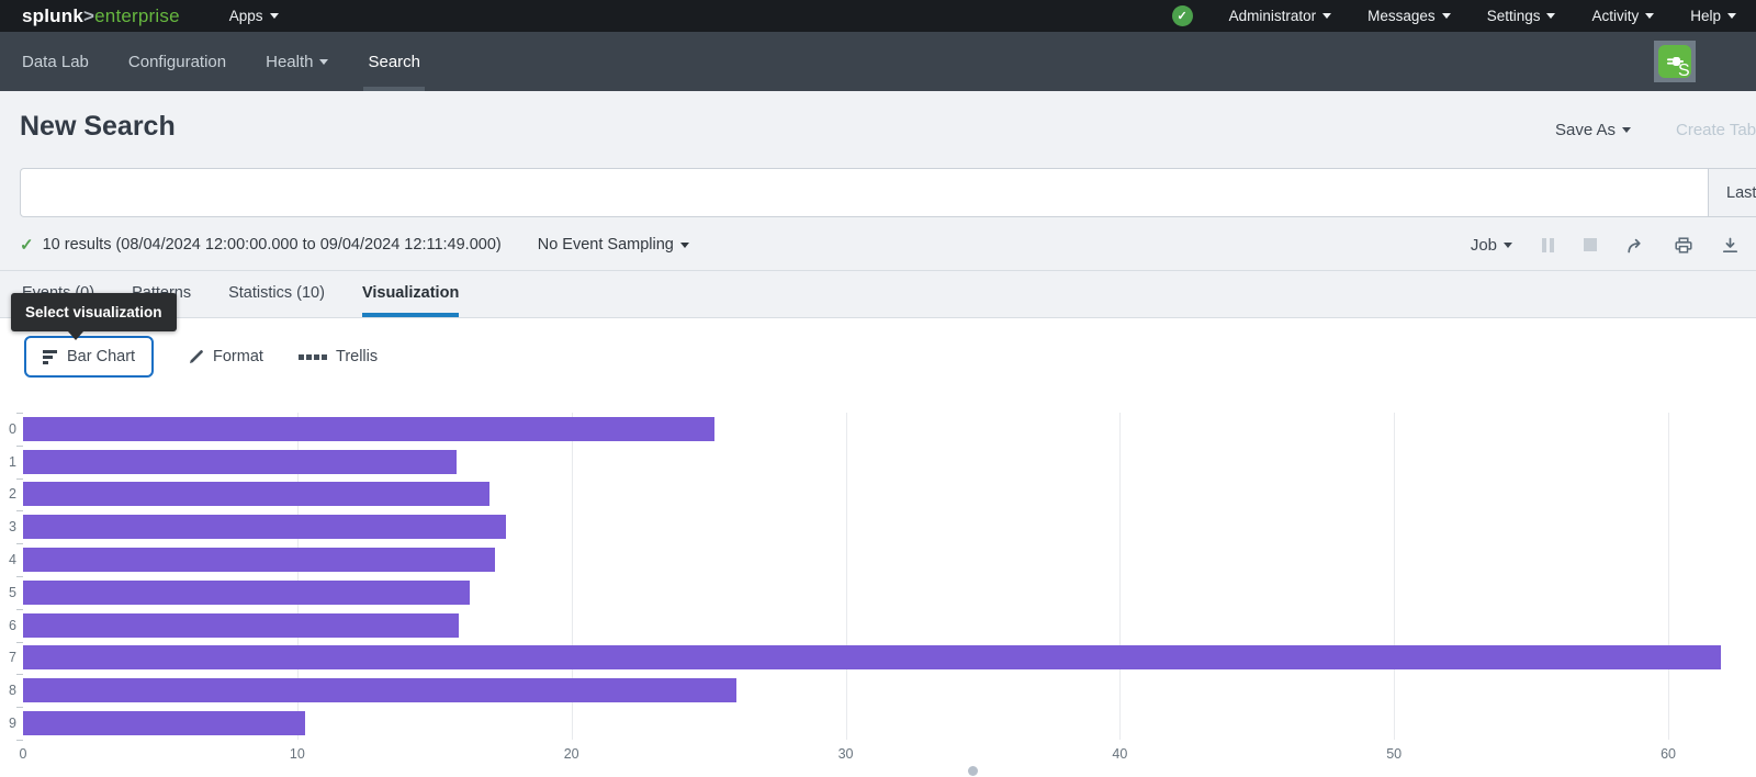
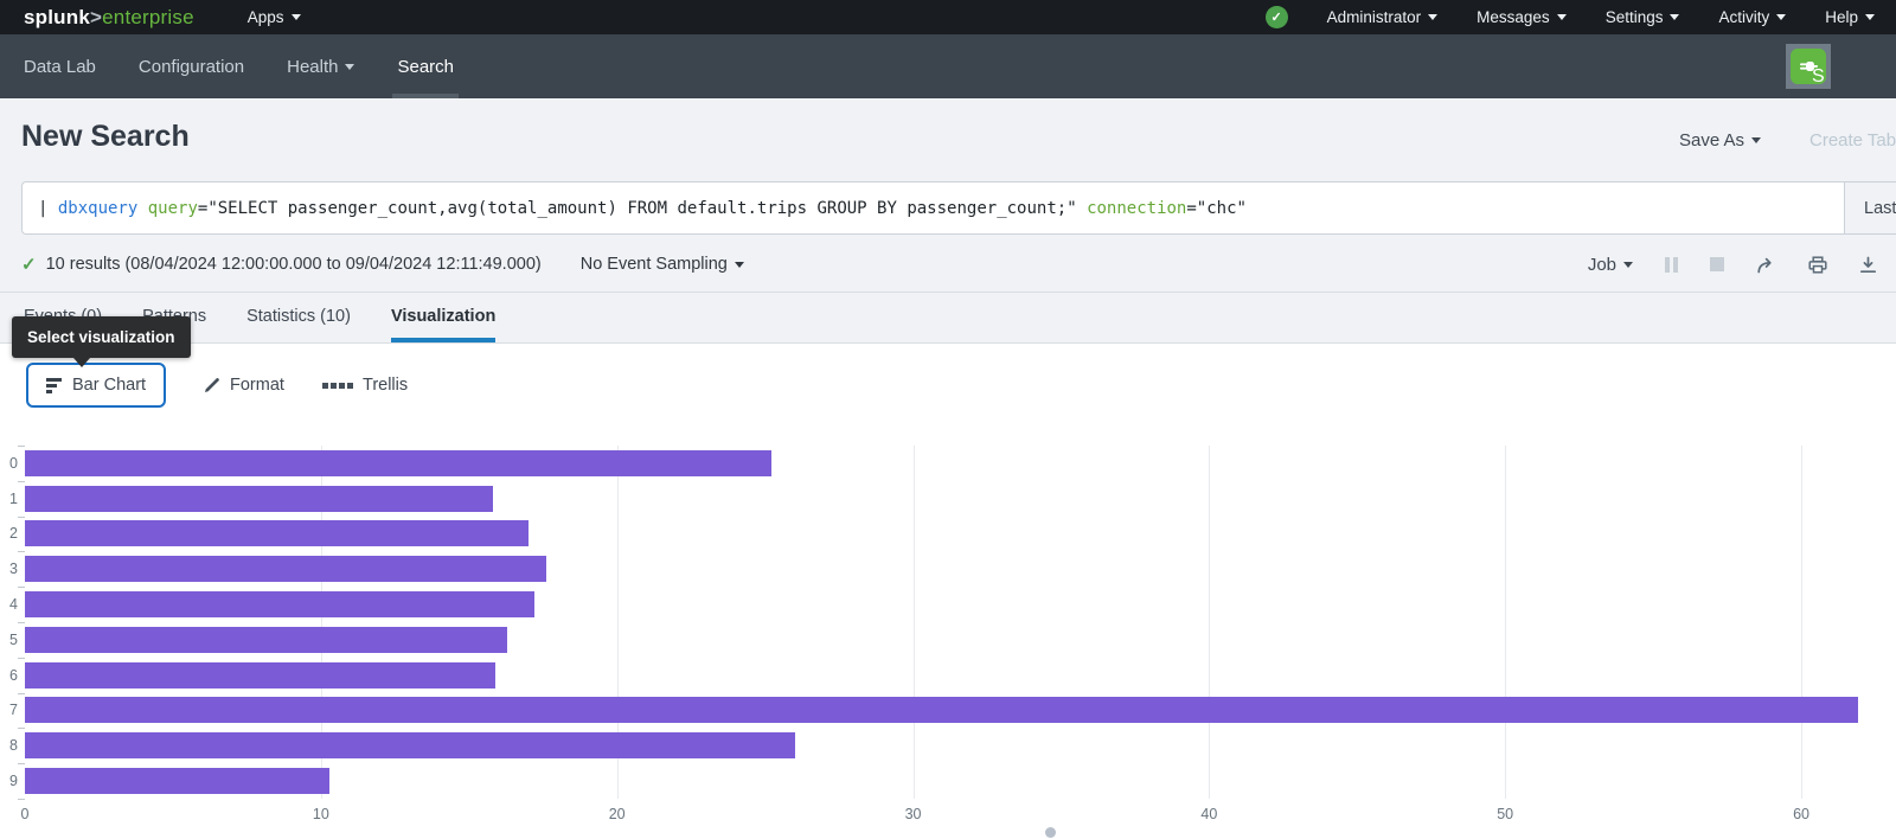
  splunk>enterprise
  Apps
  ✓
  Administrator
  Messages
  Settings
  Activity
  Help
  Data Lab
  Configuration
  Health
  Search
  S
  New Search
  Save As
  Create Tab
+ | dbxquery query="SELECT passenger_count,avg(total_amount) FROM default.trips GROUP BY passenger_count;" connection="chc"
  Last
  ✓
  10 results (08/04/2024 12:00:00.000 to 09/04/2024 12:11:49.000)
  No Event Sampling
  Job
  Statistics (10)
  Visualization
  Select visualization
  Bar Chart
  Format
  Trellis
  0
  10
  20
  30
  40
  50
  60
  0
  1
  2
  3
  4
  5
  6
  7
  8
  9
